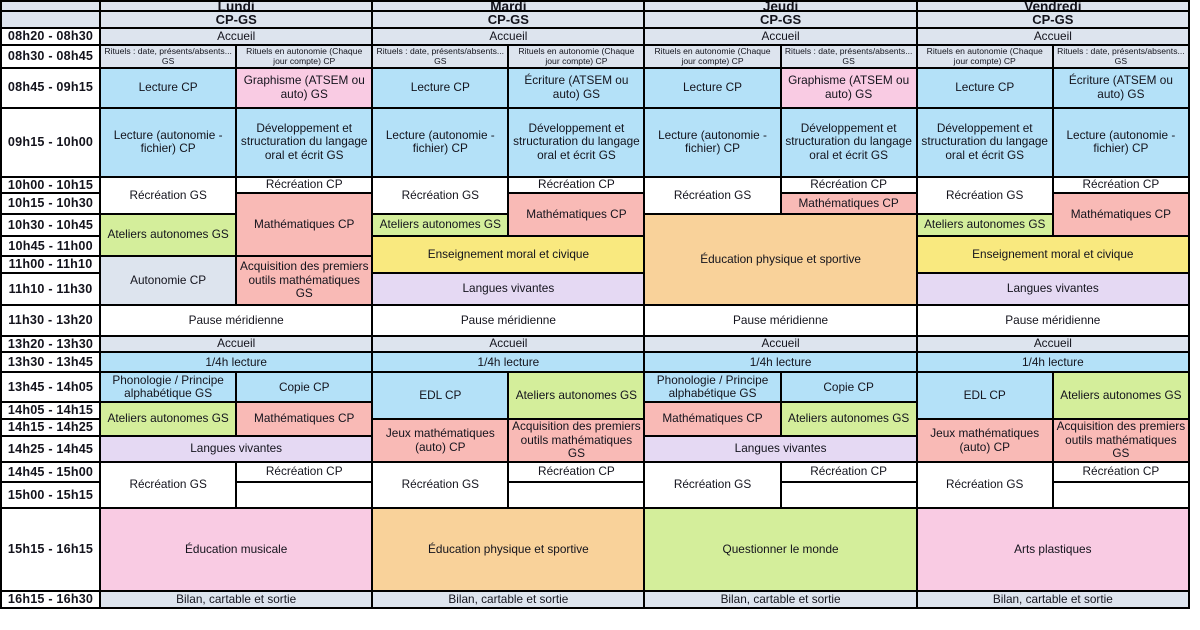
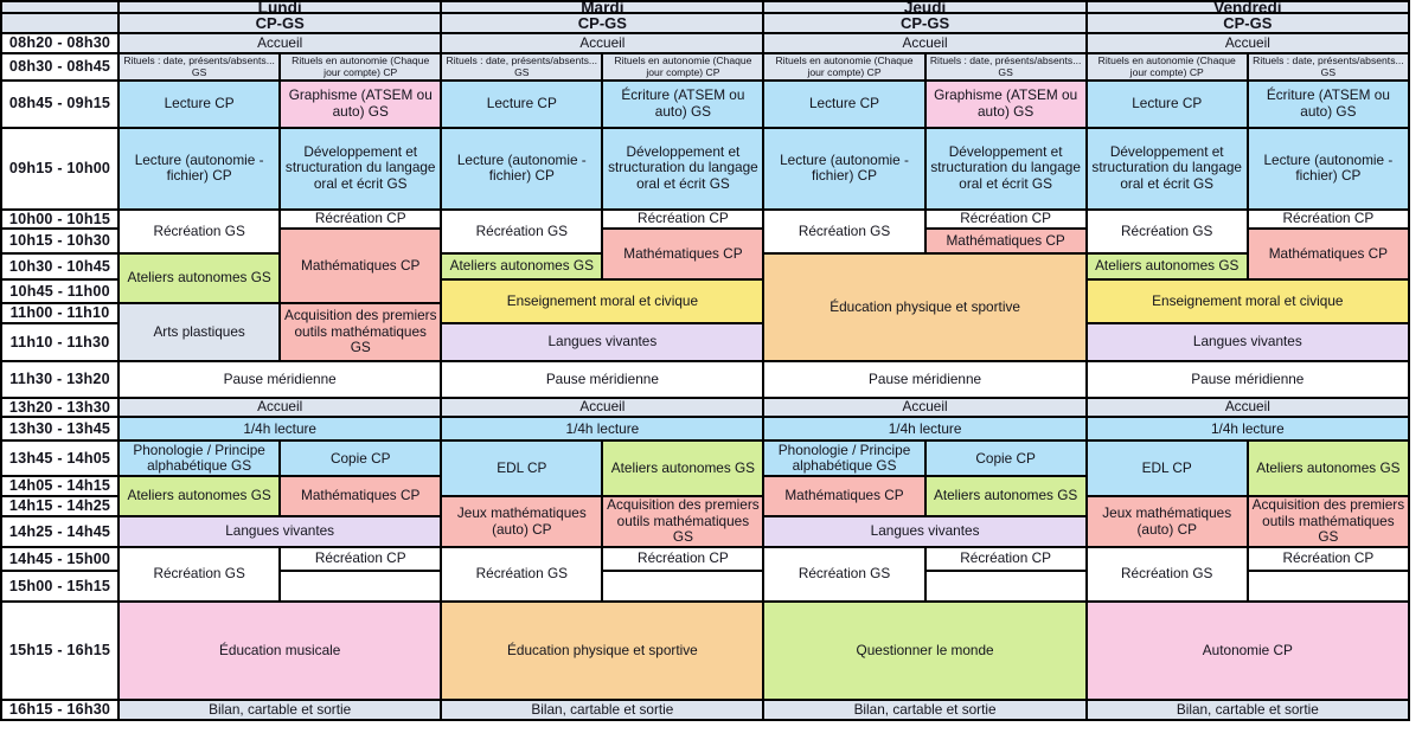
  	Lundi	Mardi	Jeudi	Vendredi
  	CP-GS	CP-GS	CP-GS	CP-GS
  08h20 - 08h30	Accueil	Accueil	Accueil	Accueil
  08h30 - 08h45	Rituels : date, présents/absents... GS	Rituels en autonomie (Chaque jour compte) CP	Rituels : date, présents/absents... GS	Rituels en autonomie (Chaque jour compte) CP	Rituels en autonomie (Chaque jour compte) CP	Rituels : date, présents/absents... GS	Rituels en autonomie (Chaque jour compte) CP	Rituels : date, présents/absents... GS
  08h45 - 09h15	Lecture CP	Graphisme (ATSEM ou auto) GS	Lecture CP	Écriture (ATSEM ou auto) GS	Lecture CP	Graphisme (ATSEM ou auto) GS	Lecture CP	Écriture (ATSEM ou auto) GS
  09h15 - 10h00	Lecture (autonomie - fichier) CP	Développement et structuration du langage oral et écrit GS	Lecture (autonomie - fichier) CP	Développement et structuration du langage oral et écrit GS	Lecture (autonomie - fichier) CP	Développement et structuration du langage oral et écrit GS	Développement et structuration du langage oral et écrit GS	Lecture (autonomie - fichier) CP
  10h00 - 10h15	Récréation GS	Récréation CP	Récréation GS	Récréation CP	Récréation GS	Récréation CP	Récréation GS	Récréation CP
  10h15 - 10h30	Mathématiques CP	Mathématiques CP	Mathématiques CP	Mathématiques CP
  10h30 - 10h45	Ateliers autonomes GS	Ateliers autonomes GS	Éducation physique et sportive	Ateliers autonomes GS
  10h45 - 11h00	Enseignement moral et civique	Enseignement moral et civique
- 11h00 - 11h10	Autonomie CP	Acquisition des premiers outils mathématiques GS
+ 11h00 - 11h10	Arts plastiques	Acquisition des premiers outils mathématiques GS
  11h10 - 11h30	Langues vivantes	Langues vivantes
  11h30 - 13h20	Pause méridienne	Pause méridienne	Pause méridienne	Pause méridienne
  13h20 - 13h30	Accueil	Accueil	Accueil	Accueil
  13h30 - 13h45	1/4h lecture	1/4h lecture	1/4h lecture	1/4h lecture
  13h45 - 14h05	Phonologie / Principe alphabétique GS	Copie CP	EDL CP	Ateliers autonomes GS	Phonologie / Principe alphabétique GS	Copie CP	EDL CP	Ateliers autonomes GS
  14h05 - 14h15	Ateliers autonomes GS	Mathématiques CP	Mathématiques CP	Ateliers autonomes GS
  14h15 - 14h25	Jeux mathématiques (auto) CP	Acquisition des premiers outils mathématiques GS	Jeux mathématiques (auto) CP	Acquisition des premiers outils mathématiques GS
  14h25 - 14h45	Langues vivantes	Langues vivantes
  14h45 - 15h00	Récréation GS	Récréation CP	Récréation GS	Récréation CP	Récréation GS	Récréation CP	Récréation GS	Récréation CP
  15h00 - 15h15
- 15h15 - 16h15	Éducation musicale	Éducation physique et sportive	Questionner le monde	Arts plastiques
+ 15h15 - 16h15	Éducation musicale	Éducation physique et sportive	Questionner le monde	Autonomie CP
  16h15 - 16h30	Bilan, cartable et sortie	Bilan, cartable et sortie	Bilan, cartable et sortie	Bilan, cartable et sortie
